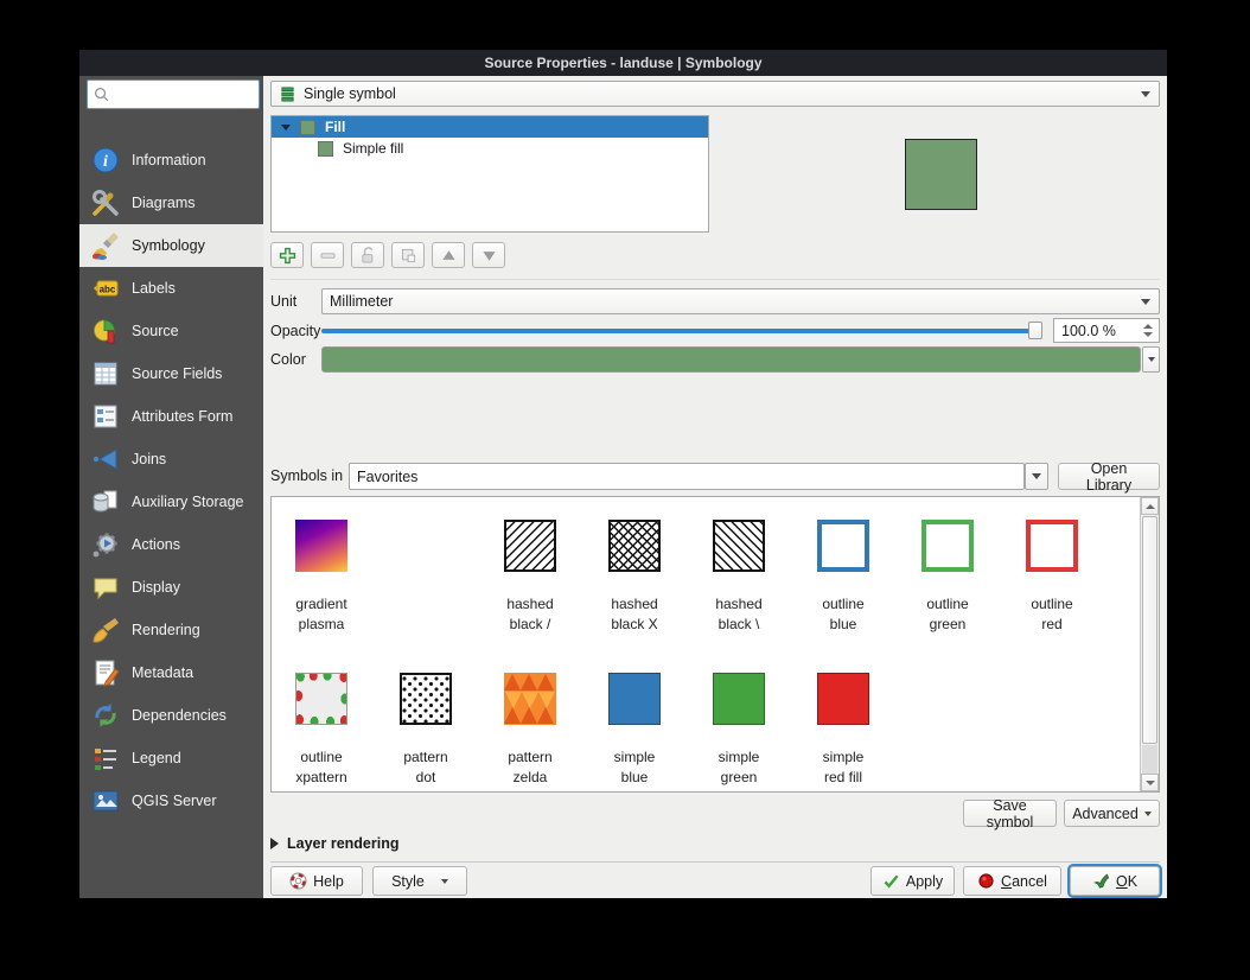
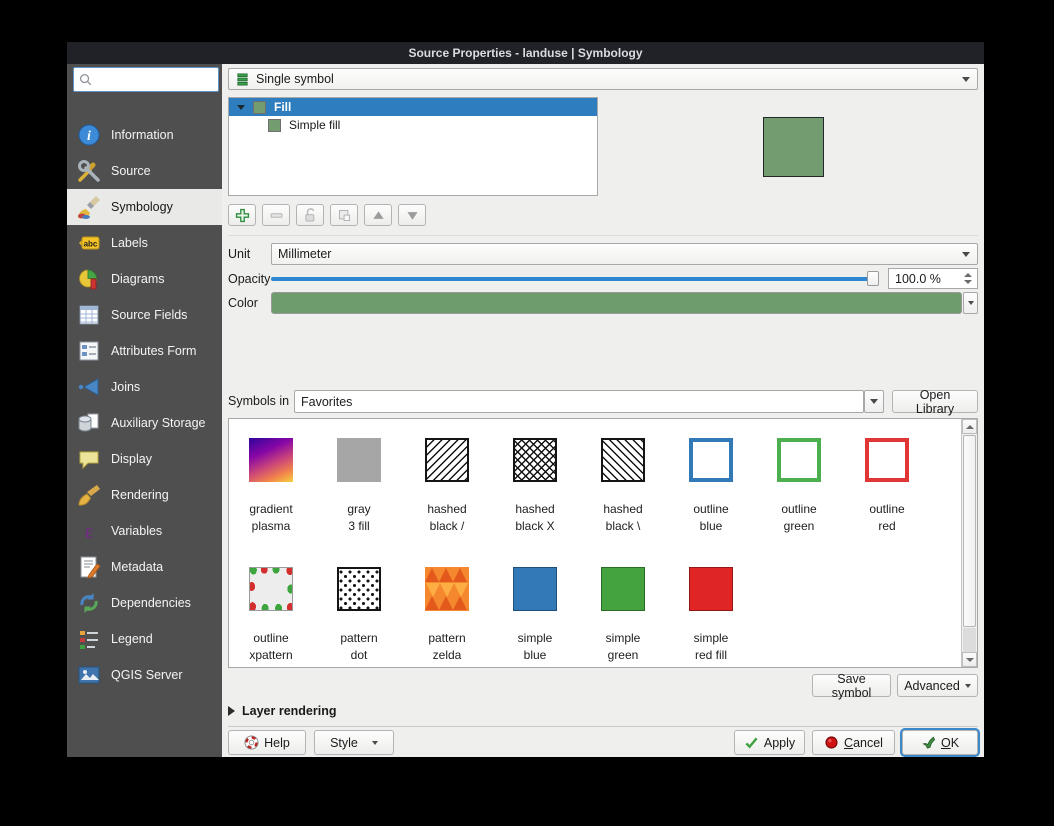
  Source Properties - landuse | Symbology
  i
  Information
- Diagrams
+ Source
  Symbology
  abc
  Labels
- Source
+ Diagrams
  Source Fields
  Attributes Form
  Joins
  Auxiliary Storage
- Actions
  Display
  Rendering
+ ε
+ Variables
  Metadata
  Dependencies
  Legend
  QGIS Server
  Single symbol
  Fill
  Simple fill
  Unit
  Millimeter
  Opacity
  100.0 %
  Color
  Symbols in
  Favorites
  Open Library
  gradient
  plasma
+ gray
+ 3 fill
  hashed
  black /
  hashed
  black X
  hashed
  black \
  outline
  blue
  outline
  green
  outline
  red
  outline
  xpattern
  pattern
  dot
  pattern
  zelda
  simple
  blue
  simple
  green
  simple
  red fill
  Save symbol
  Advanced
  Layer rendering
  Help
  Style
  Apply
  Cancel
  OK
